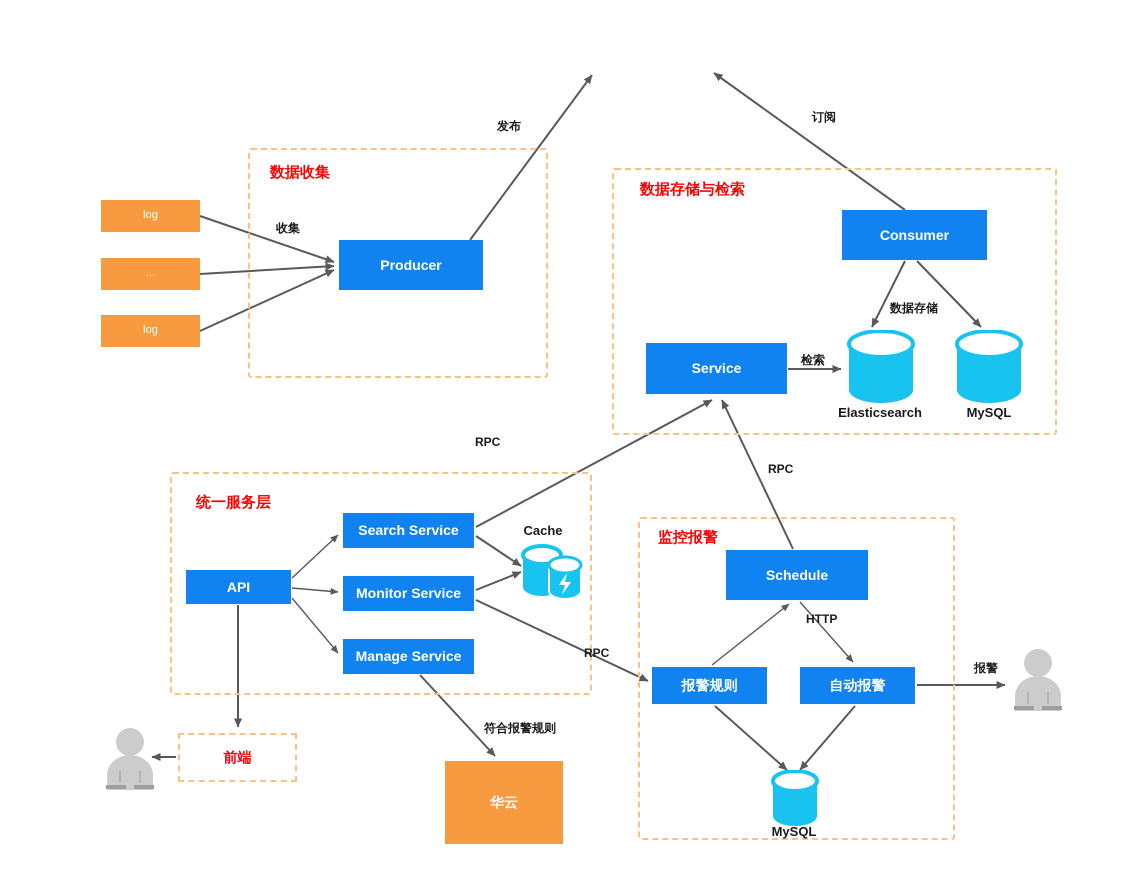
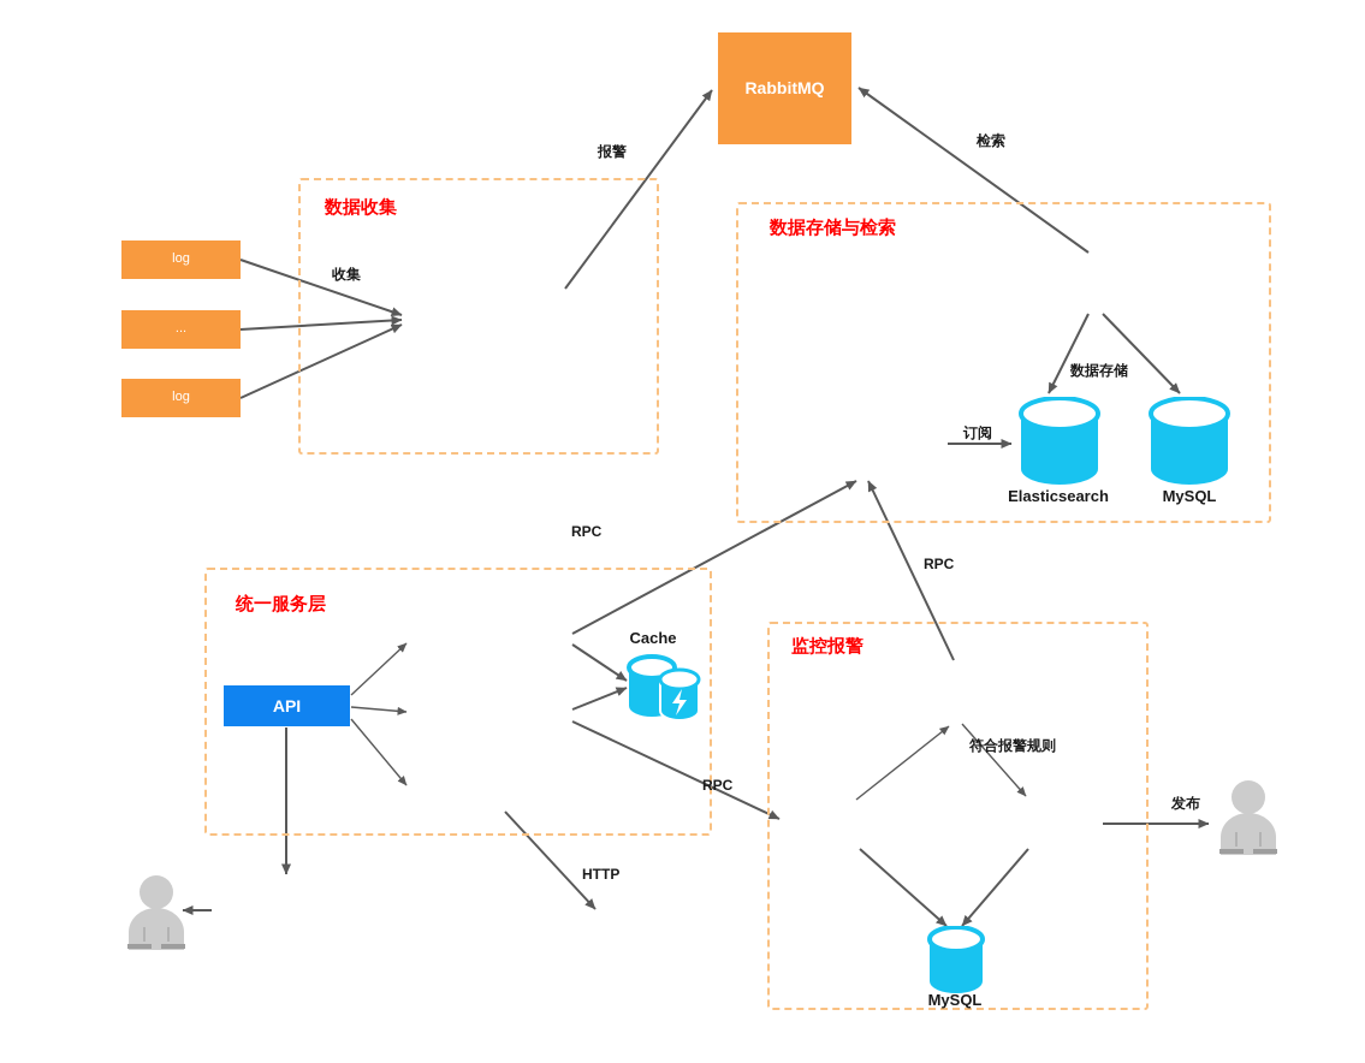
  数据收集
  数据存储与检索
  统一服务层
  监控报警
+ RabbitMQ
  log
  ...
  log
- Producer
- Consumer
- Service
  API
- Search Service
- Monitor Service
- Manage Service
- Schedule
- 报警规则
- 自动报警
- 前端
- 华云
  Elasticsearch
  MySQL
  Cache
  MySQL
- 发布
+ 报警
- 订阅
+ 检索
  收集
  数据存储
- 检索
+ 订阅
  RPC
  RPC
  RPC
- HTTP
+ 符合报警规则
- 报警
+ 发布
- 符合报警规则
+ HTTP
